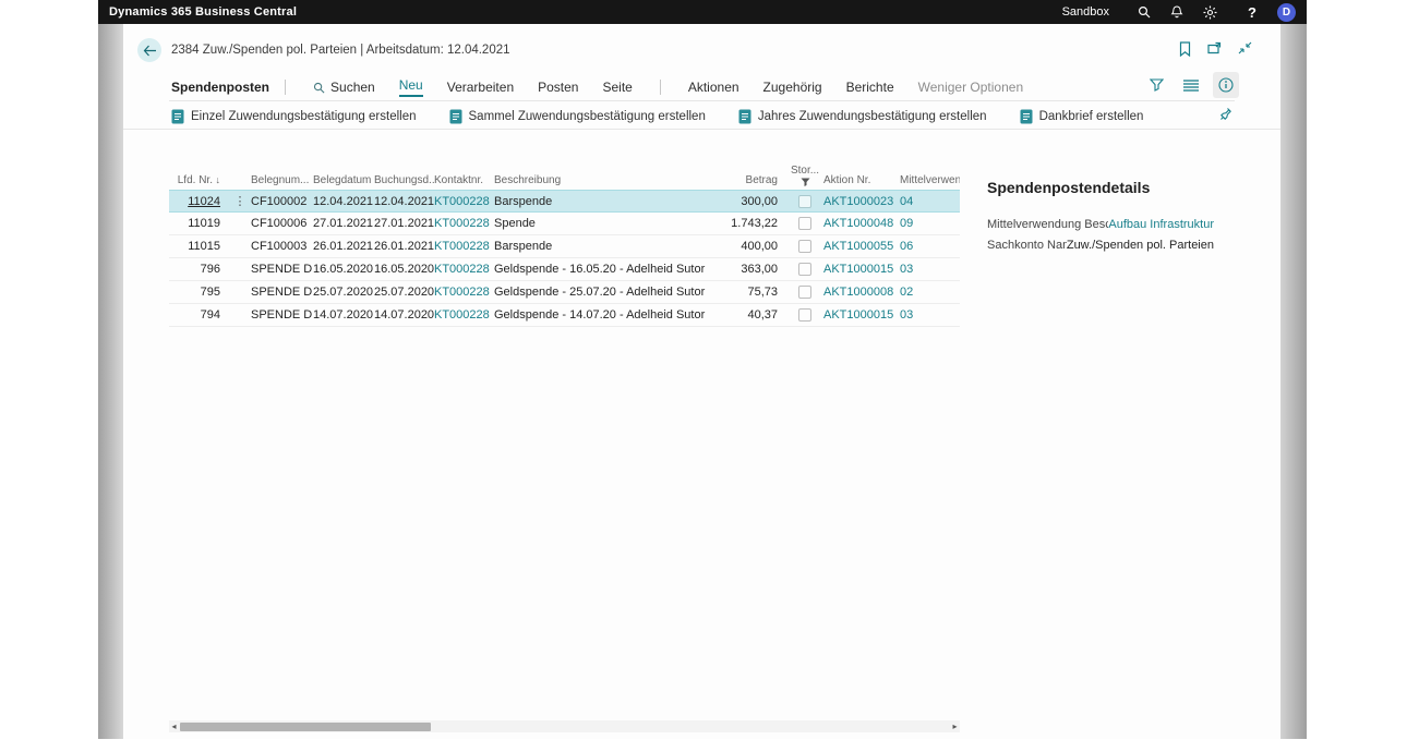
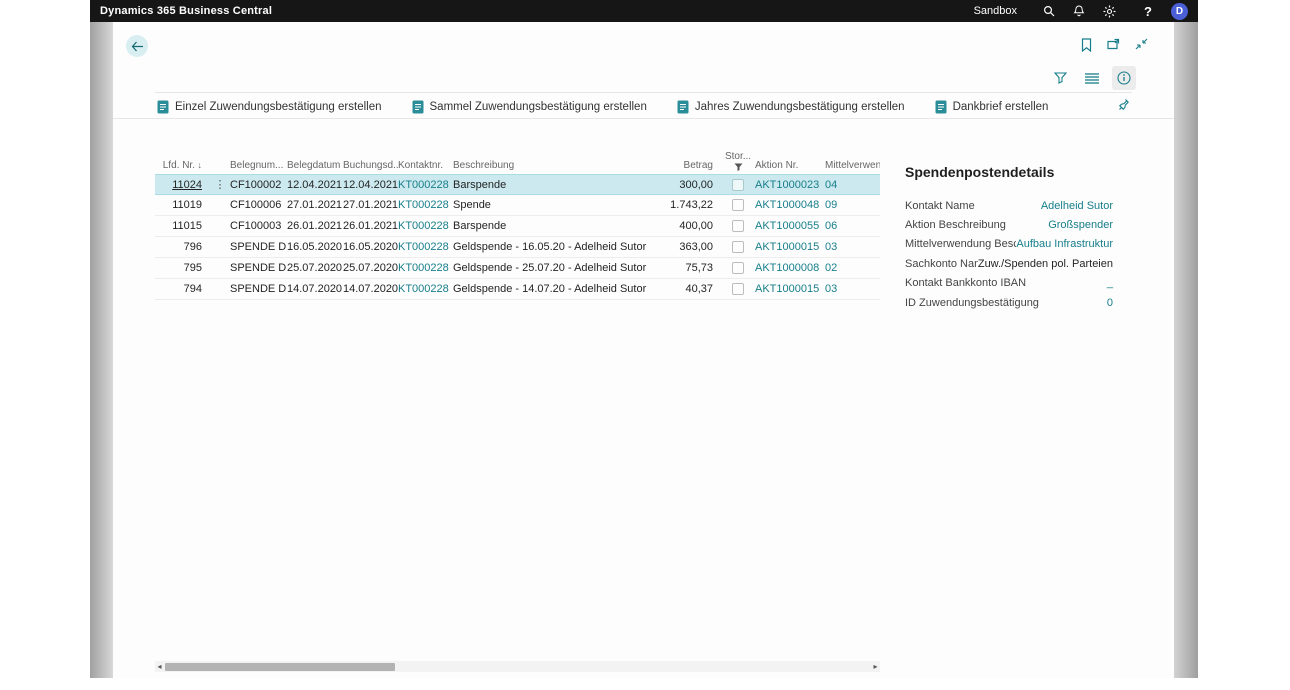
  Dynamics 365 Business Central
  Sandbox
  ?
  D
- 2384 Zuw./Spenden pol. Parteien | Arbeitsdatum: 12.04.2021
- Spendenposten
- Suchen
- Neu
- Verarbeiten
- Posten
- Seite
- Aktionen
- Zugehörig
- Berichte
- Weniger Optionen
  Einzel Zuwendungsbestätigung erstellen
  Sammel Zuwendungsbestätigung erstellen
  Jahres Zuwendungsbestätigung erstellen
  Dankbrief erstellen
  Lfd. Nr. ↓
  Belegnum...
  Belegdatum
  Buchungsd..
  Kontaktnr.
  Beschreibung
  Betrag
  Stor...
  Aktion Nr.
  Mittelverwen
  11024
  ⋮
  CF100002
  12.04.2021
  12.04.2021
  KT000228
  Barspende
  300,00
  AKT1000023
  04
  11019
  CF100006
  27.01.2021
  27.01.2021
  KT000228
  Spende
  1.743,22
  AKT1000048
  09
  11015
  CF100003
  26.01.2021
  26.01.2021
  KT000228
  Barspende
  400,00
  AKT1000055
  06
  796
  16.05.2020
  16.05.2020
  KT000228
  Geldspende - 16.05.20 - Adelheid Sutor
  363,00
  AKT1000015
  03
  795
  25.07.2020
  25.07.2020
  KT000228
  Geldspende - 25.07.20 - Adelheid Sutor
  75,73
  AKT1000008
  02
  794
  14.07.2020
  14.07.2020
  KT000228
  Geldspende - 14.07.20 - Adelheid Sutor
  40,37
  AKT1000015
  03
  ◂
  ▸
  Spendenpostendetails
+ Kontakt Name
+ Adelheid Sutor
+ Aktion Beschreibung
+ Großspender
  Mittelverwendung Besc
  Aufbau Infrastruktur
  Sachkonto Na
  Zuw./Spenden pol. Parteien
+ Kontakt Bankkonto IBAN
+ _
+ ID Zuwendungsbestätigung
+ 0
